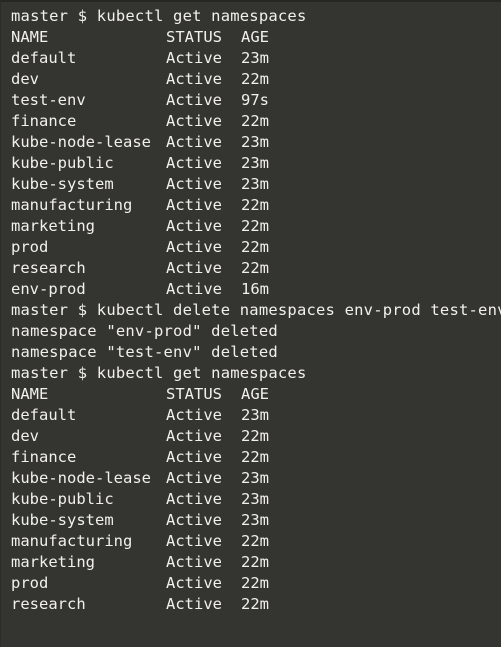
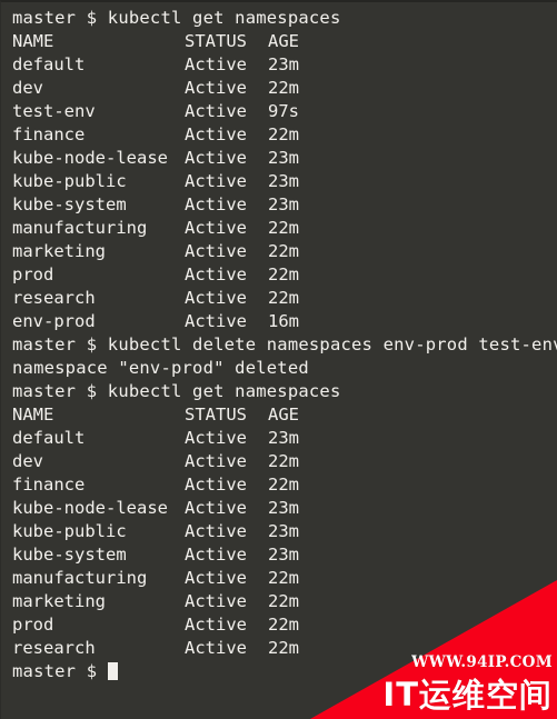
  master $ kubectl get namespaces
  NAME
  STATUS
  AGE
  default
  Active
  23m
  dev
  Active
  22m
  test-env
  Active
  97s
  finance
  Active
  22m
  kube-node-lease
  Active
  23m
  kube-public
  Active
  23m
  kube-system
  Active
  23m
  manufacturing
  Active
  22m
  marketing
  Active
  22m
  prod
  Active
  22m
  research
  Active
  22m
  env-prod
  Active
  16m
  master $ kubectl delete namespaces env-prod test-en
  namespace "env-prod" deleted
- namespace "test-env" deleted
  master $ kubectl get namespaces
  NAME
  STATUS
  AGE
  default
  Active
  23m
  dev
  Active
  22m
  finance
  Active
  22m
  kube-node-lease
  Active
  23m
  kube-public
  Active
  23m
  kube-system
  Active
  23m
  manufacturing
  Active
  22m
  marketing
  Active
  22m
  prod
  Active
  22m
  research
  Active
  22m
+ master $
+ WWW.94IP.COM
+ IT运维空间
